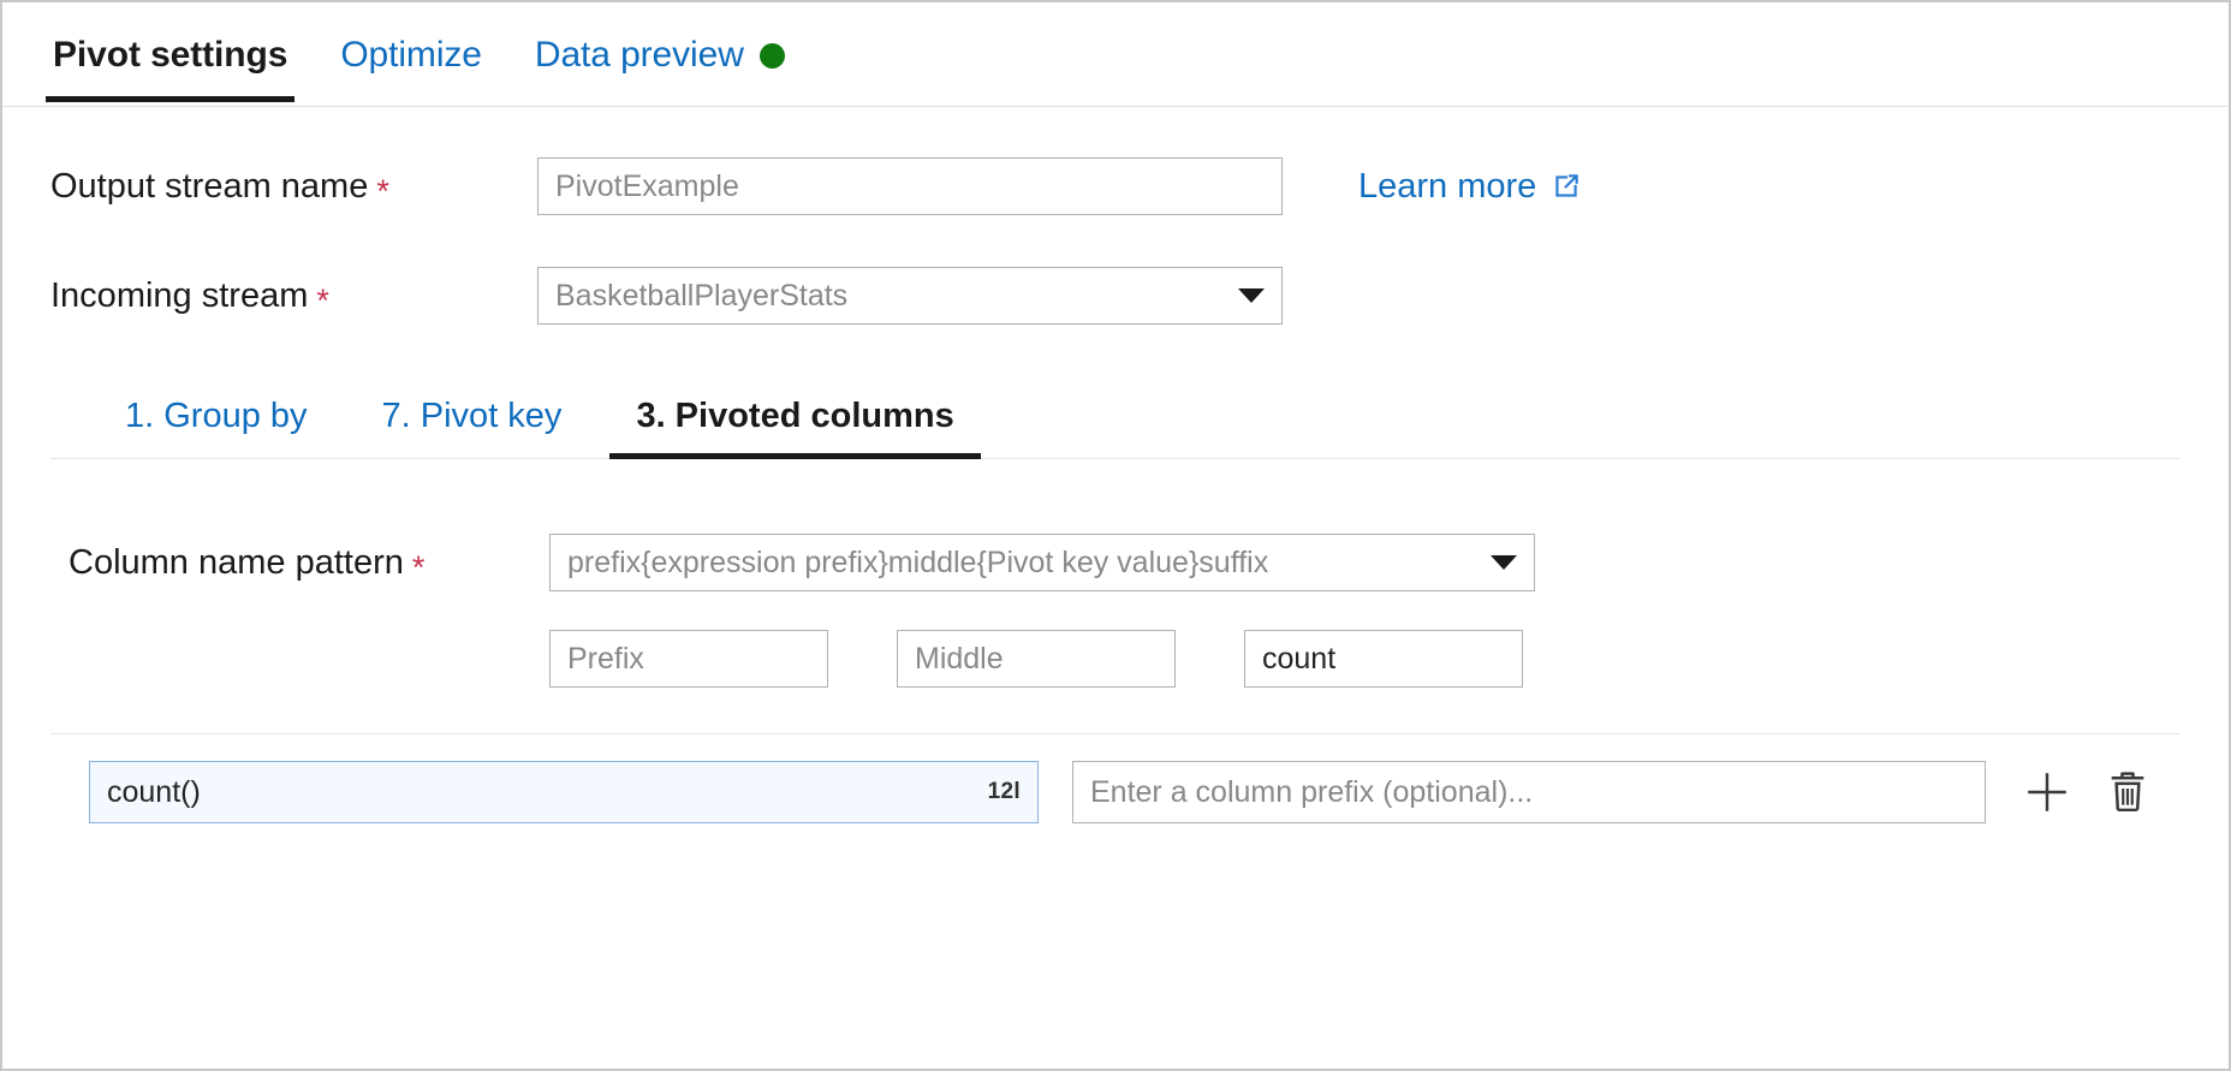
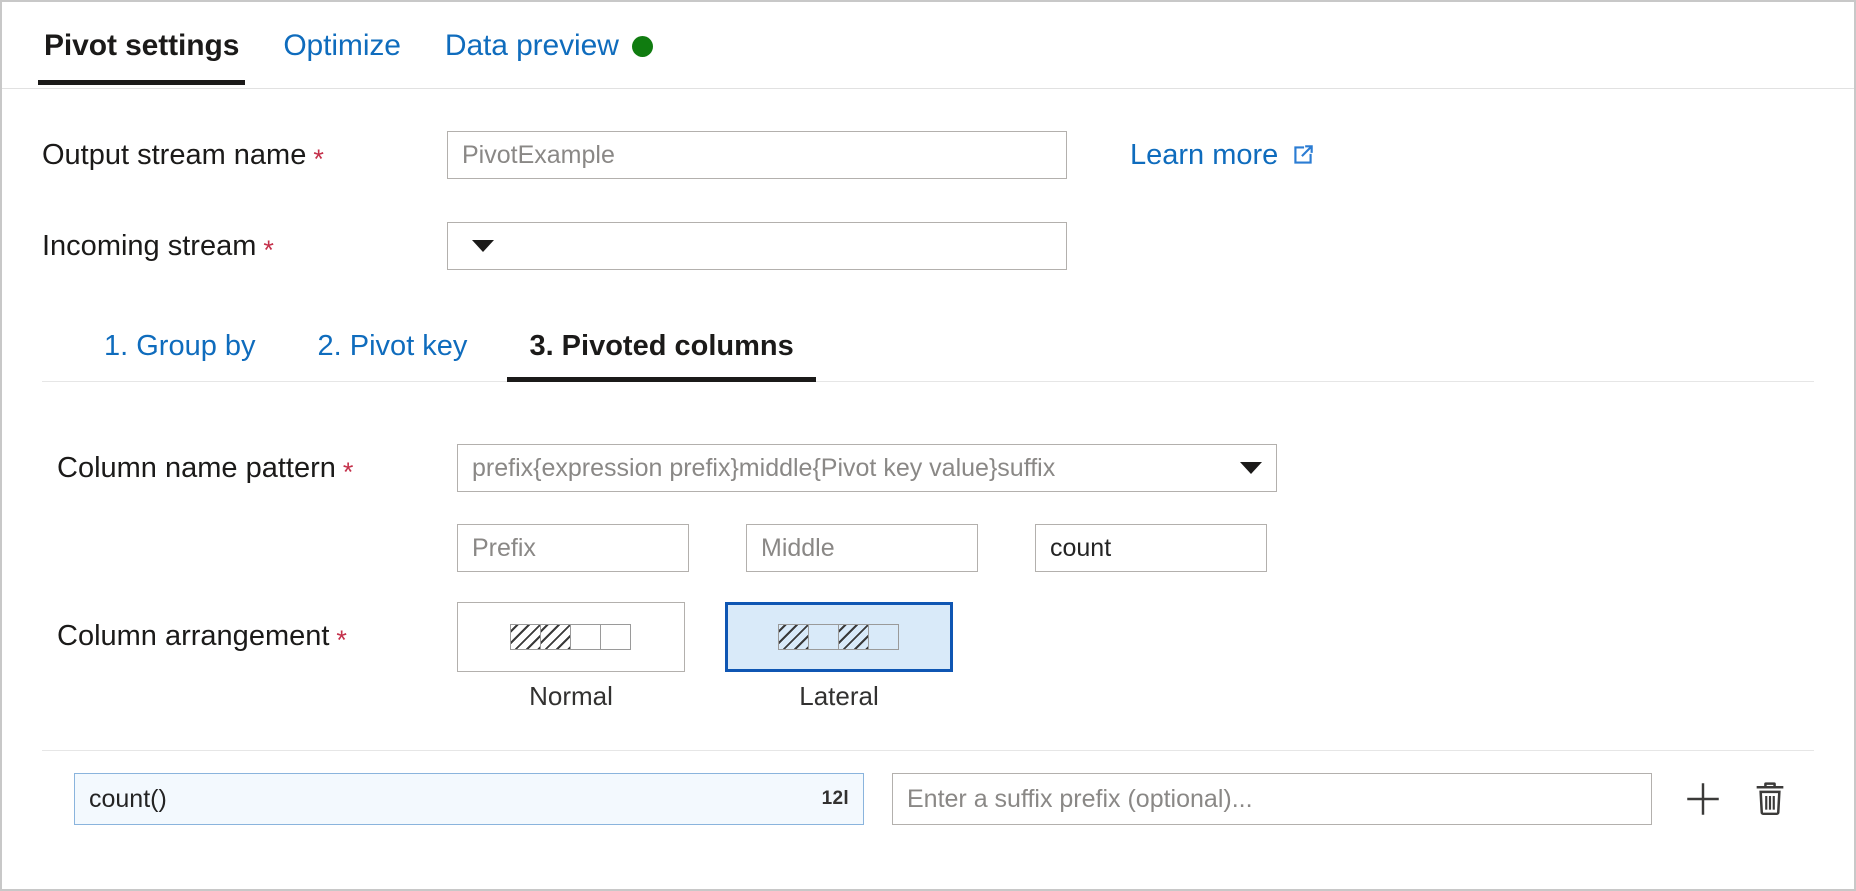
  Pivot settings
  Optimize
  Data preview
  Output stream name *
  PivotExample
  Learn more
  Incoming stream *
- BasketballPlayerStats
  1. Group by
- 7. Pivot key
+ 2. Pivot key
  3. Pivoted columns
  Column name pattern *
  prefix{expression prefix}middle{Pivot key value}suffix
  Prefix
  Middle
  count
+ Column arrangement *
+ Normal
+ Lateral
  count()
  12l
- Enter a column prefix (optional)...
+ Enter a suffix prefix (optional)...
